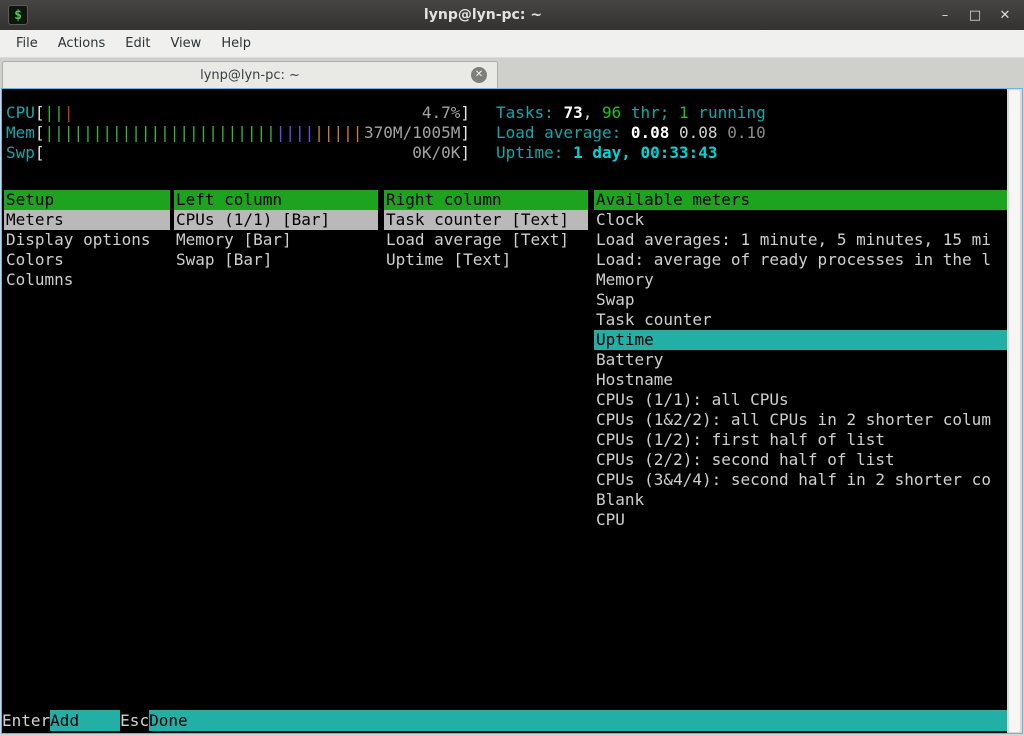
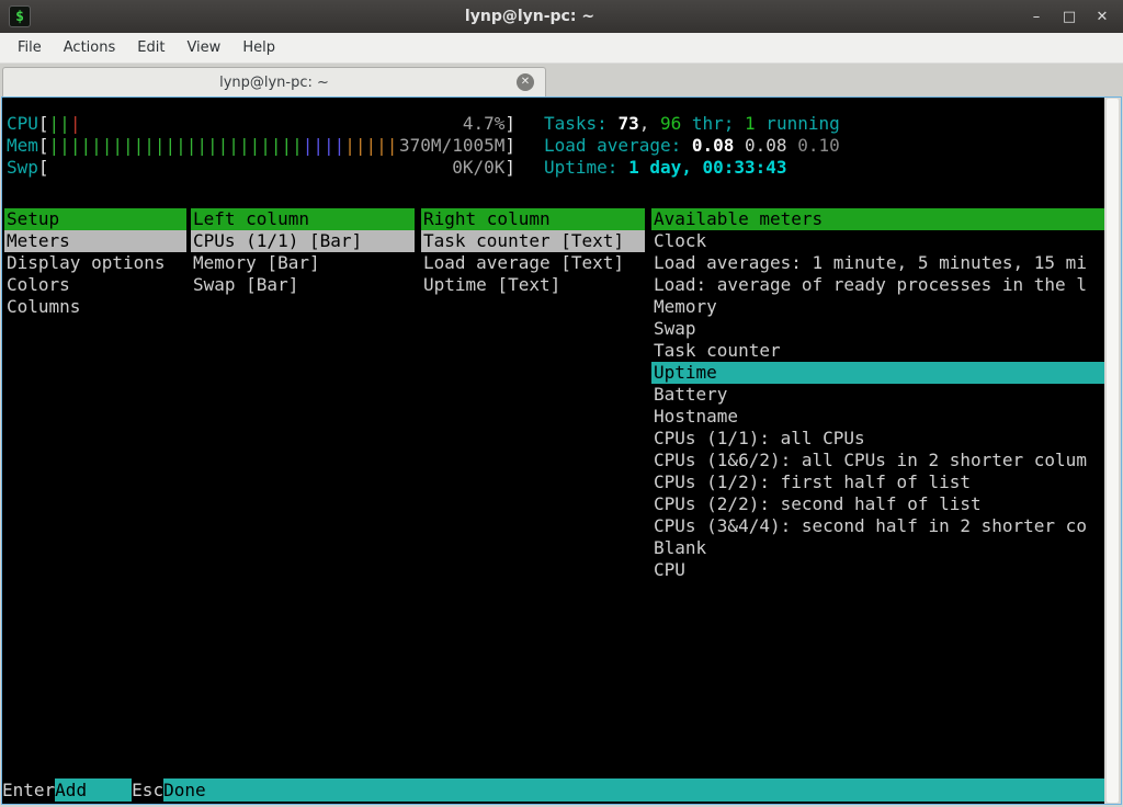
  $
  lynp@lyn-pc: ~
  –
  □
  ✕
  File
  Actions
  Edit
  View
  Help
  lynp@lyn-pc: ~
  ✕
  CPU
  [
  |||
  4.7%
  ]
  Mem
  [
  |||||||||||||||||||||||||||||||||
  370M/1005M
  ]
  Swp
  [
  0K/0K
  ]
  Tasks: 73, 96 thr; 1 running
  Load average: 0.08 0.08 0.10
  Uptime: 1 day, 00:33:43
  Setup
  Meters
  Display options
  Colors
  Columns
  Left column
  CPUs (1/1) [Bar]
  Memory [Bar]
  Swap [Bar]
  Right column
  Task counter [Text]
  Load average [Text]
  Uptime [Text]
  Available meters
  Clock
  Load averages: 1 minute, 5 minutes, 15 mi
  Load: average of ready processes in the l
  Memory
  Swap
  Task counter
  Uptime
  Battery
  Hostname
  CPUs (1/1): all CPUs
- CPUs (1&2/2): all CPUs in 2 shorter colum
+ CPUs (1&6/2): all CPUs in 2 shorter colum
  CPUs (1/2): first half of list
  CPUs (2/2): second half of list
  CPUs (3&4/4): second half in 2 shorter co
  Blank
  CPU
  Enter
  Add
  Esc
  Done
